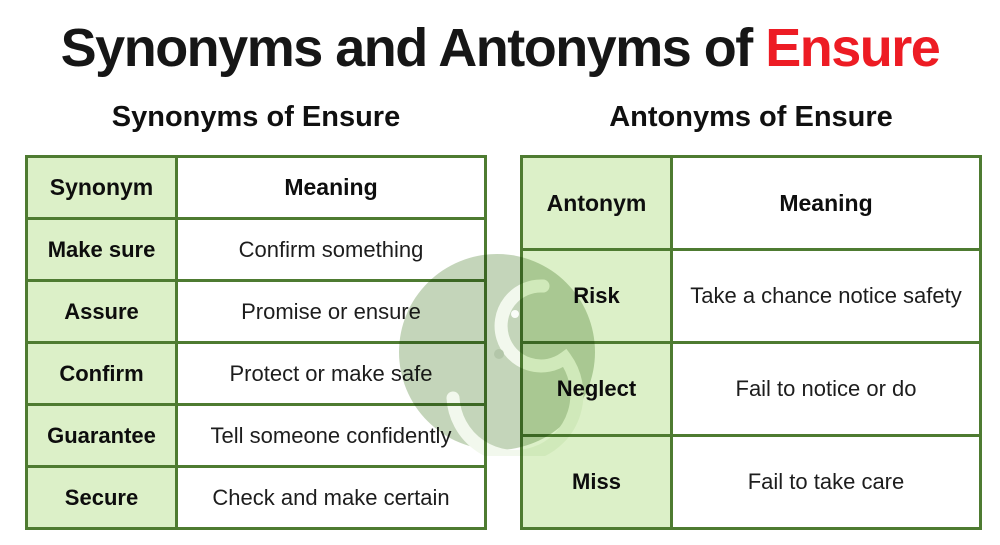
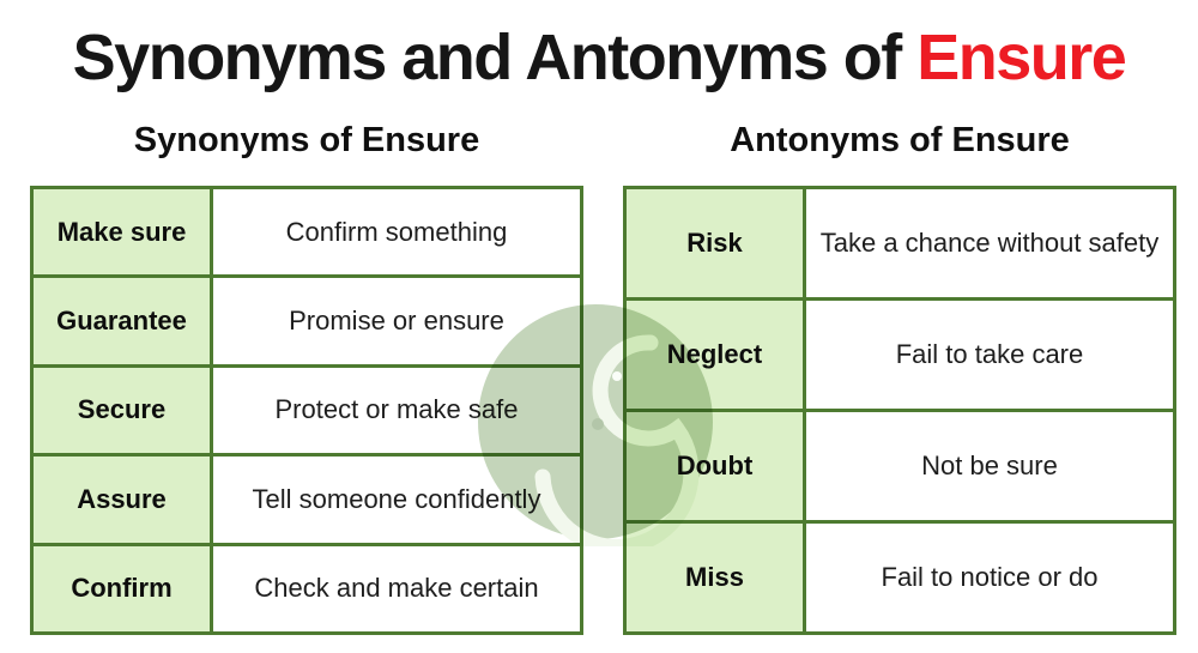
  Synonyms and Antonyms of Ensure
  Synonyms of Ensure
  Antonyms of Ensure
- Synonym	Meaning
  Make sure	Confirm something
- Assure	Promise or ensure
+ Guarantee	Promise or ensure
- Confirm	Protect or make safe
+ Secure	Protect or make safe
- Guarantee	Tell someone confidently
+ Assure	Tell someone confidently
- Secure	Check and make certain
+ Confirm	Check and make certain
- Antonym	Meaning
- Risk	Take a chance notice safety
+ Risk	Take a chance without safety
- Neglect	Fail to notice or do
+ Neglect	Fail to take care
+ Doubt	Not be sure
- Miss	Fail to take care
+ Miss	Fail to notice or do
